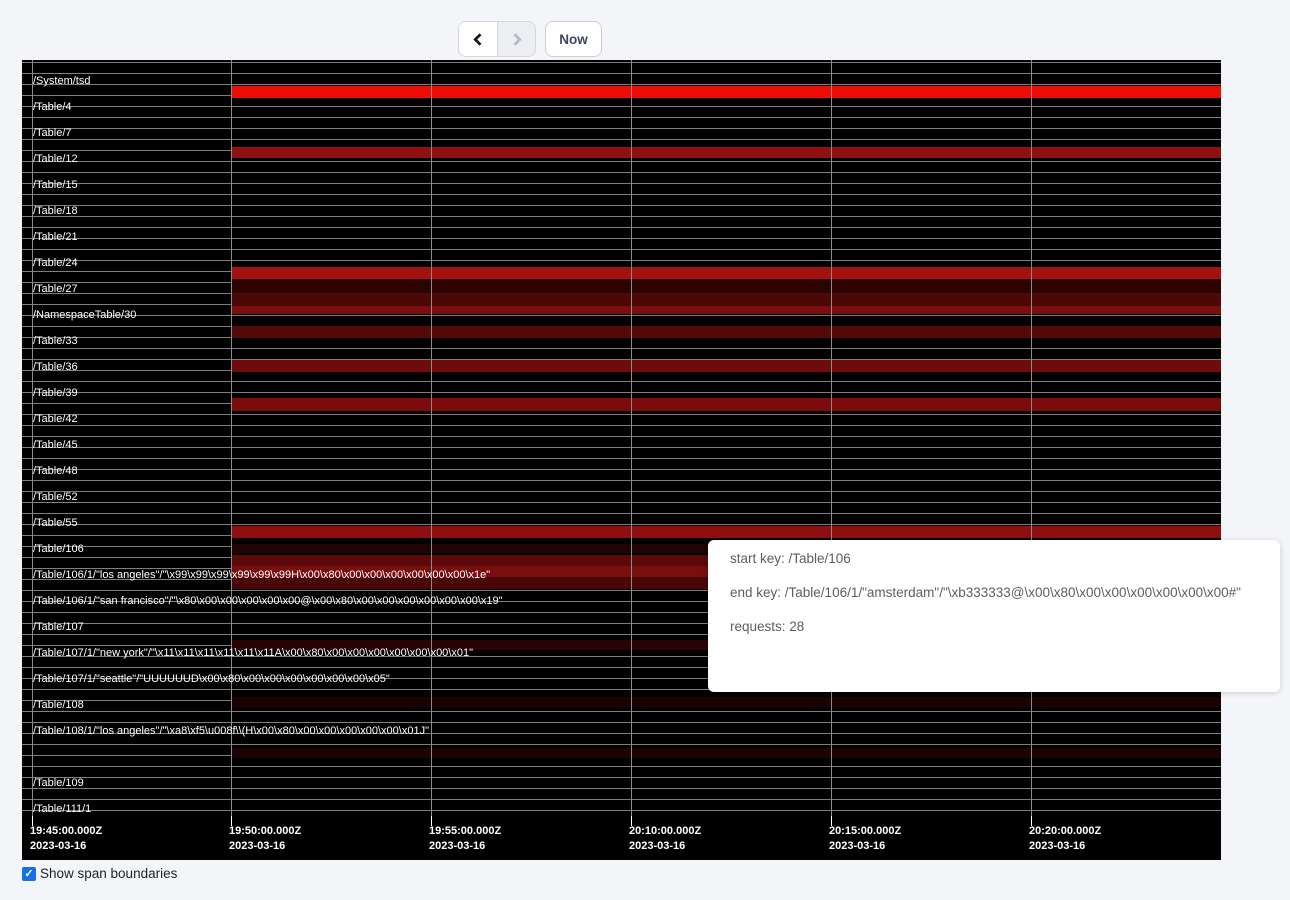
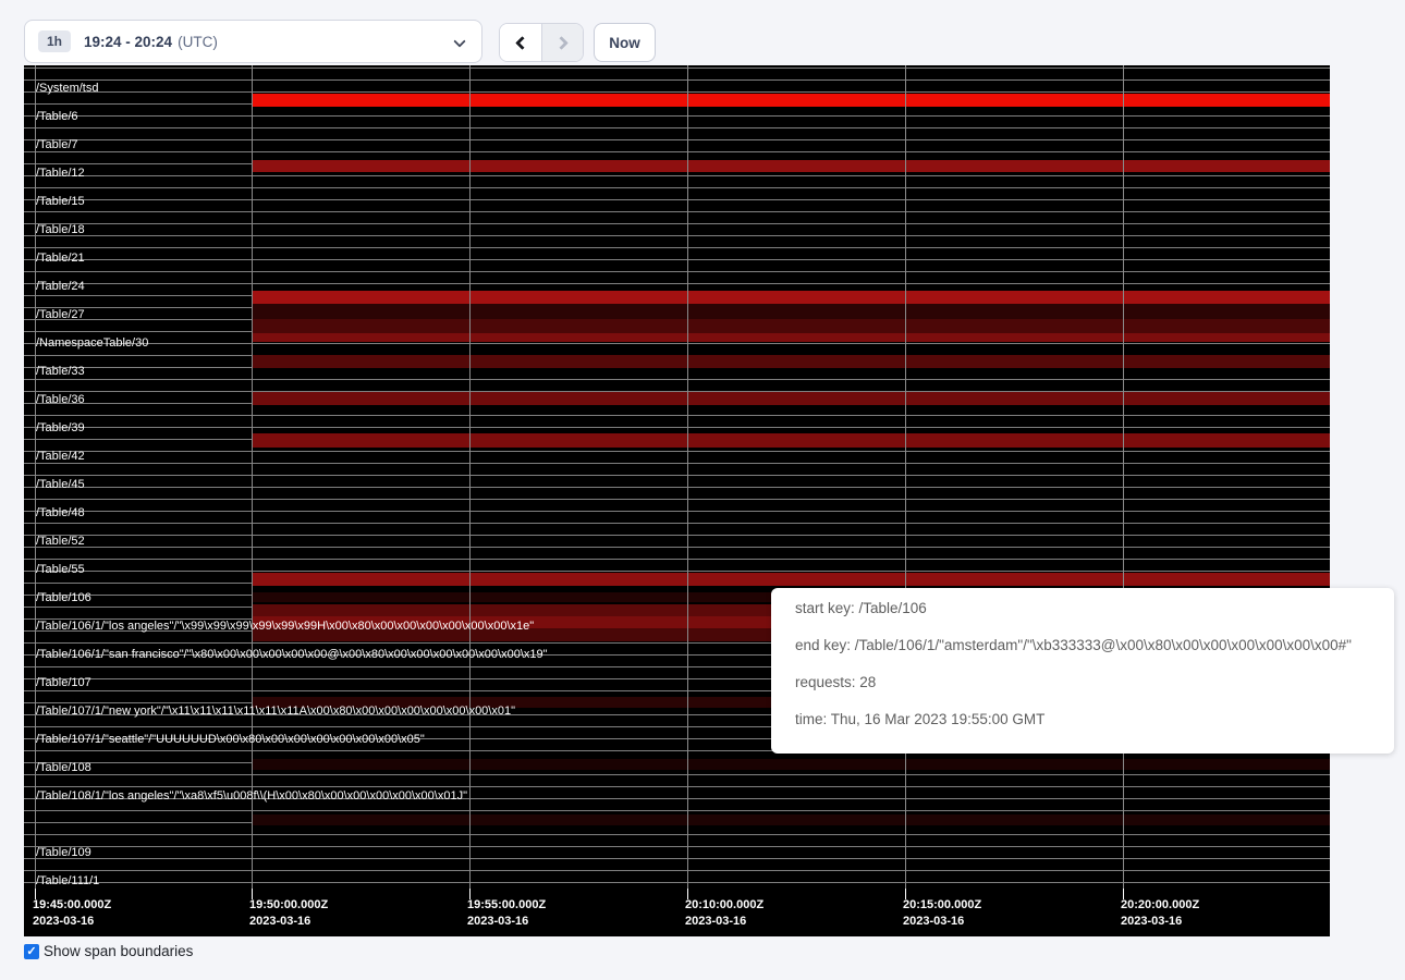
+ 1h
+ 19:24 - 20:24
+ (UTC)
  Now
  /System/tsd
- /Table/4
+ /Table/6
  /Table/7
  /Table/12
  /Table/15
  /Table/18
  /Table/21
  /Table/24
  /Table/27
  /NamespaceTable/30
  /Table/33
  /Table/36
  /Table/39
  /Table/42
  /Table/45
  /Table/48
  /Table/52
  /Table/55
  /Table/106
  /Table/106/1/"los angeles"/"\x99\x99\x99\x99\x99\x99H\x00\x80\x00\x00\x00\x00\x00\x00\x1e"
  /Table/106/1/"san francisco"/"\x80\x00\x00\x00\x00\x00@\x00\x80\x00\x00\x00\x00\x00\x00\x19"
  /Table/107
  /Table/107/1/"new york"/"\x11\x11\x11\x11\x11\x11A\x00\x80\x00\x00\x00\x00\x00\x00\x01"
  /Table/107/1/"seattle"/"UUUUUUD\x00\x80\x00\x00\x00\x00\x00\x00\x05"
  /Table/108
  /Table/108/1/"los angeles"/"\xa8\xf5\u008f\\(H\x00\x80\x00\x00\x00\x00\x00\x01J"
  /Table/109
  /Table/111/1
  19:45:00.000Z
  2023-03-16
  19:50:00.000Z
  2023-03-16
  19:55:00.000Z
  2023-03-16
  20:10:00.000Z
  2023-03-16
  20:15:00.000Z
  2023-03-16
  20:20:00.000Z
  2023-03-16
  start key: /Table/106
  end key: /Table/106/1/"amsterdam"/"\xb333333@\x00\x80\x00\x00\x00\x00\x00\x00#"
  requests: 28
+ time: Thu, 16 Mar 2023 19:55:00 GMT
  ✓
  Show span boundaries
